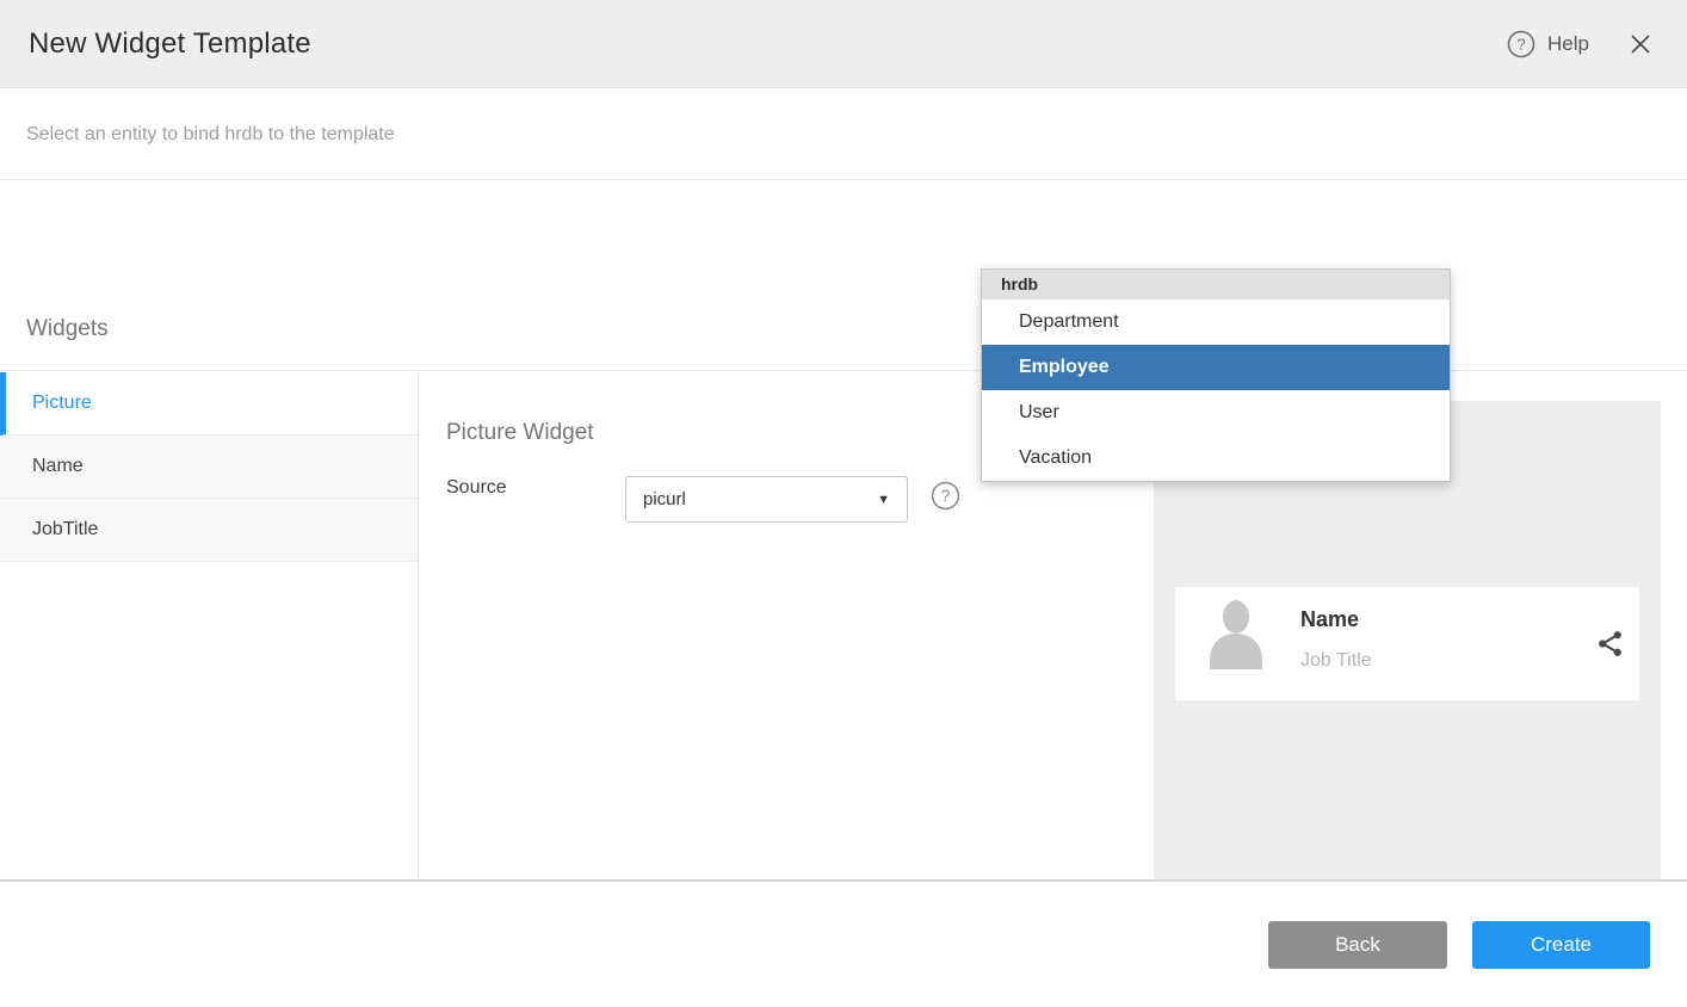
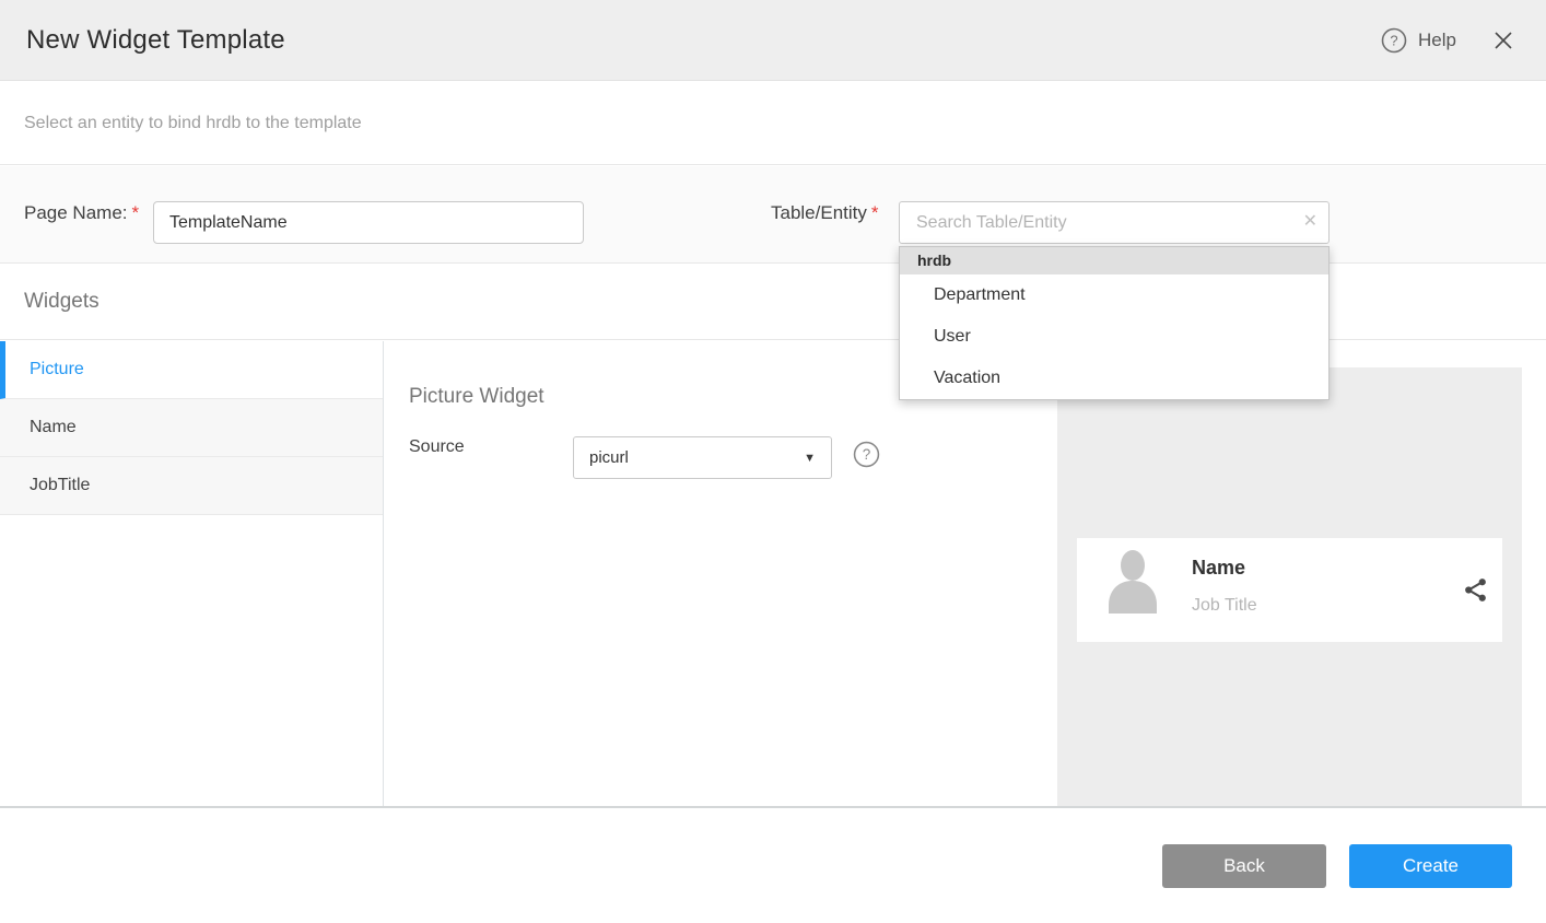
  New Widget Template
  ?
  Help
  Select an entity to bind hrdb to the template
+ Page Name: *
+ TemplateName
+ Table/Entity *
+ Search Table/Entity
+ ✕
  hrdb
  Department
- Employee
  User
  Vacation
  Widgets
  Picture
  Name
  JobTitle
  Picture Widget
  Source
  picurl
  ▼
  ?
  Name
  Job Title
  Back
  Create
